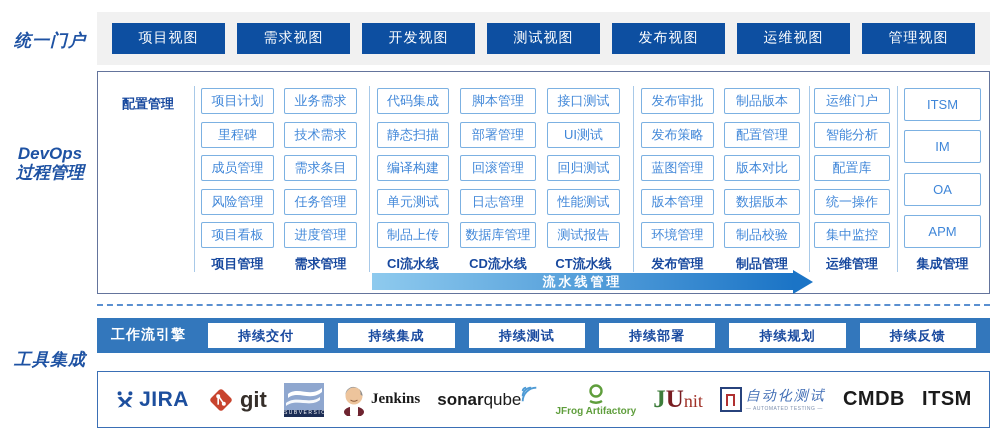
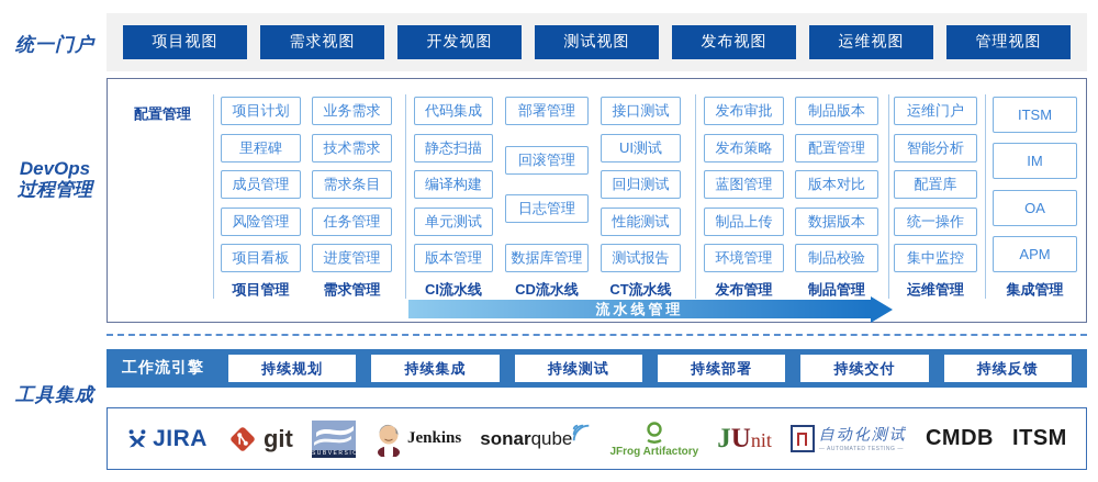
  统一门户
  DevOps
  过程管理
  工具集成
  项目视图
  需求视图
  开发视图
  测试视图
  发布视图
  运维视图
  管理视图
  配置管理
  项目计划
  里程碑
  成员管理
  风险管理
  项目看板
  项目管理
  业务需求
  技术需求
  需求条目
  任务管理
  进度管理
  需求管理
  代码集成
  静态扫描
  编译构建
  单元测试
- 制品上传
+ 版本管理
  CI流水线
- 脚本管理
  部署管理
  回滚管理
  日志管理
  数据库管理
  CD流水线
  接口测试
  UI测试
  回归测试
  性能测试
  测试报告
  CT流水线
  发布审批
  发布策略
  蓝图管理
- 版本管理
+ 制品上传
  环境管理
  发布管理
  制品版本
  配置管理
  版本对比
  数据版本
  制品校验
  制品管理
  运维门户
  智能分析
  配置库
  统一操作
  集中监控
  运维管理
  ITSM
  IM
  OA
  APM
  集成管理
  流水线管理
  工作流引擎
- 持续交付
+ 持续规划
  持续集成
  持续测试
  持续部署
- 持续规划
+ 持续交付
  持续反馈
  JIRA
  git
  Jenkins
  sonarqube
  JFrog Artifactory
  JUnit
  自动化测试
  CMDB
  ITSM
